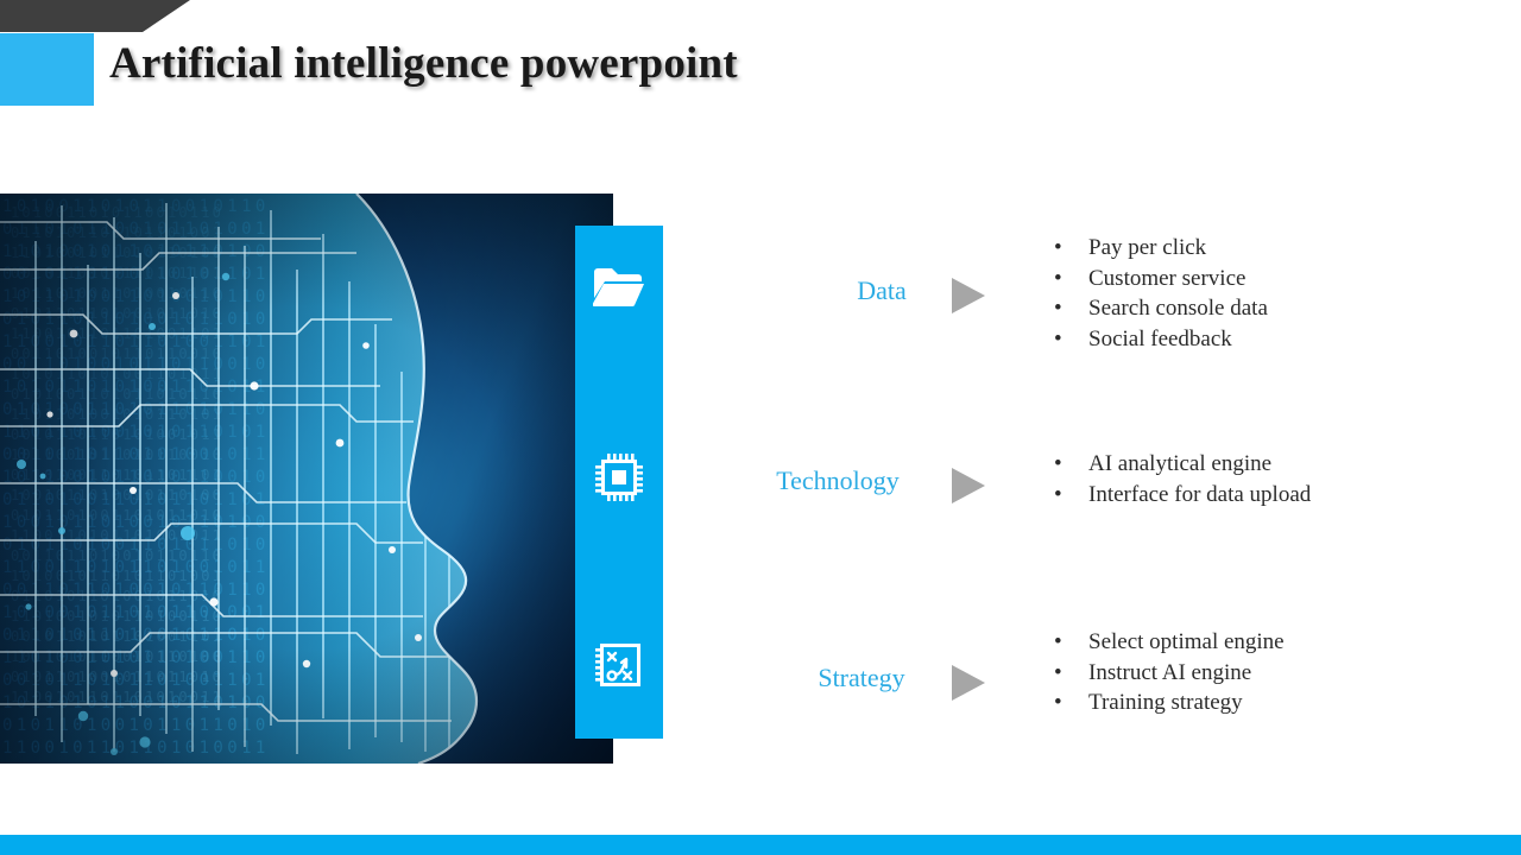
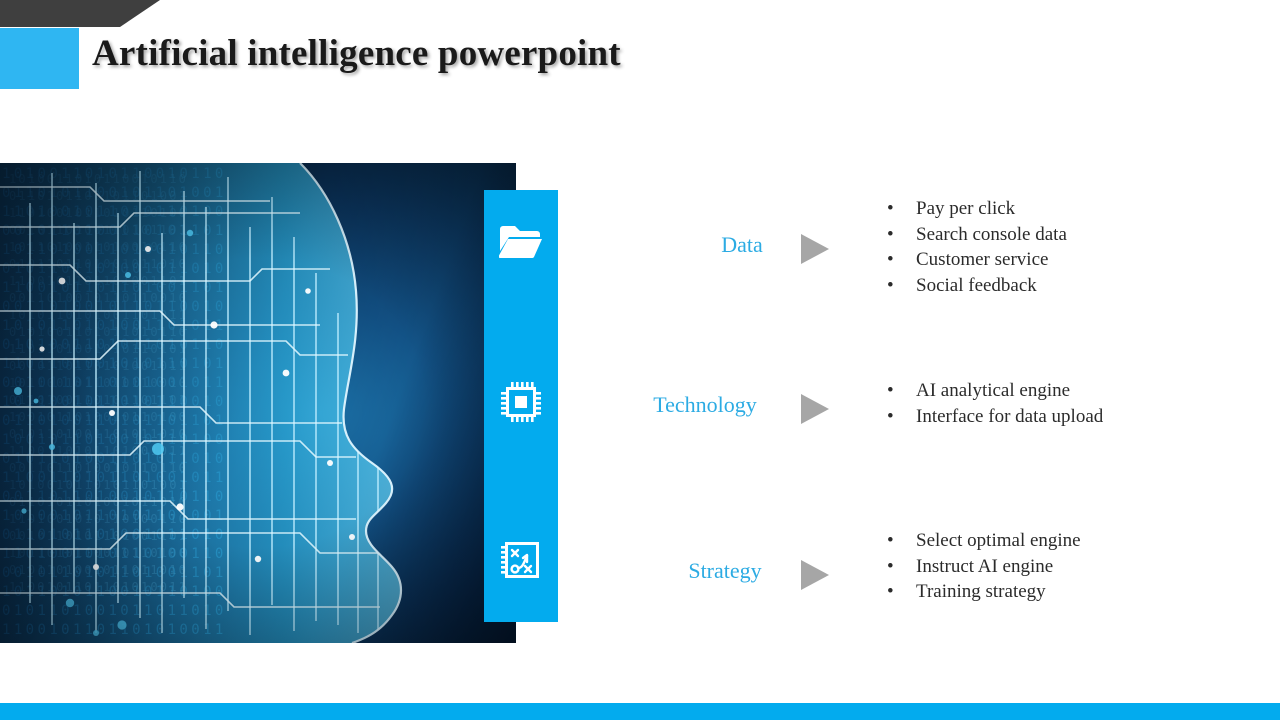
  Artificial intelligence powerpoint
  Data
  •
  Pay per click
  •
- Customer service
+ Search console data
  •
- Search console data
+ Customer service
  •
  Social feedback
  Technology
  •
  AI analytical engine
  •
  Interface for data upload
  Strategy
  •
  Select optimal engine
  •
  Instruct AI engine
  •
  Training strategy
